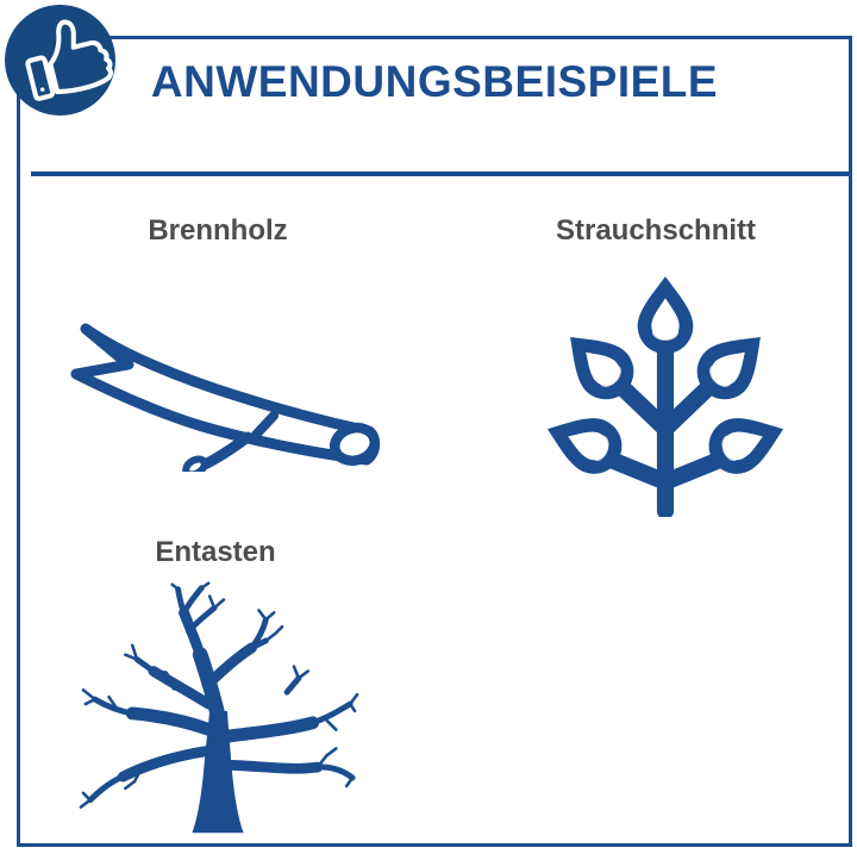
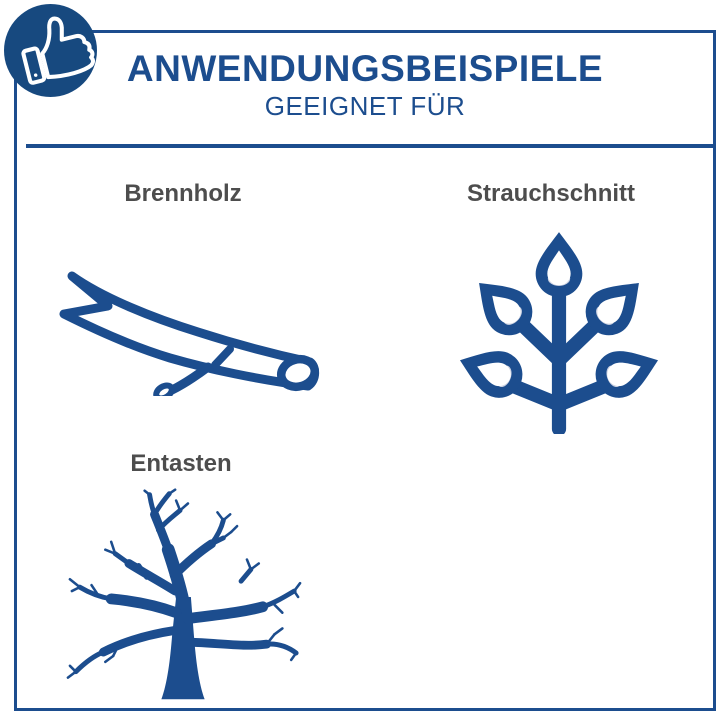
  ANWENDUNGSBEISPIELE
+ GEEIGNET FÜR
  Brennholz
  Strauchschnitt
  Entasten
